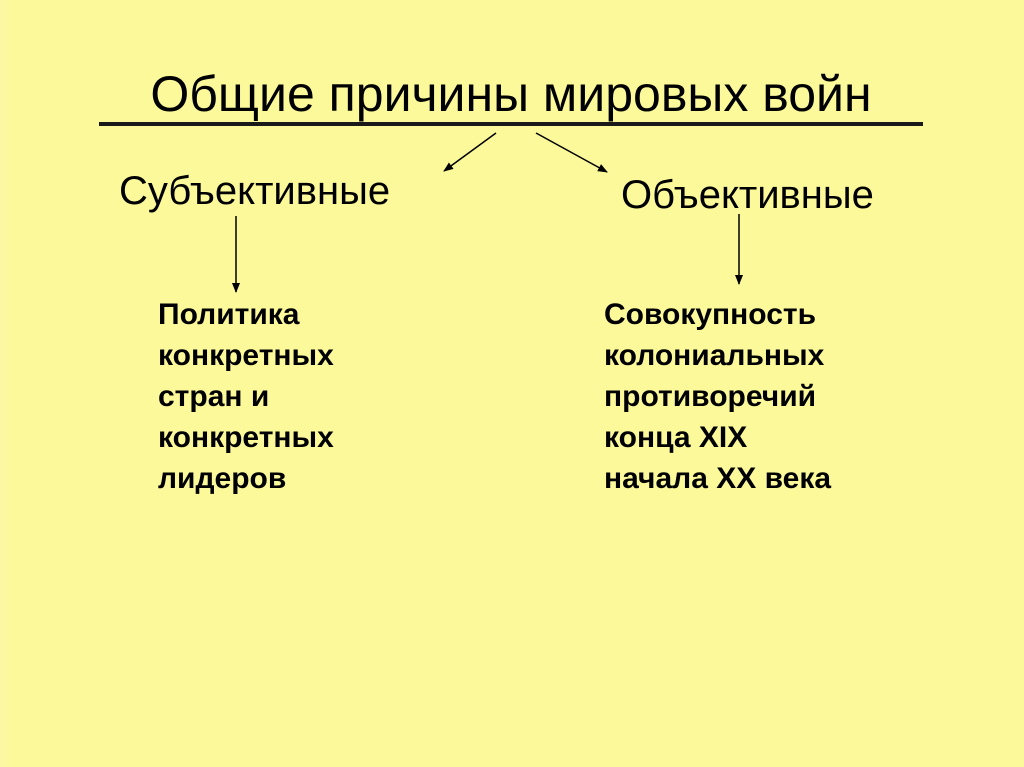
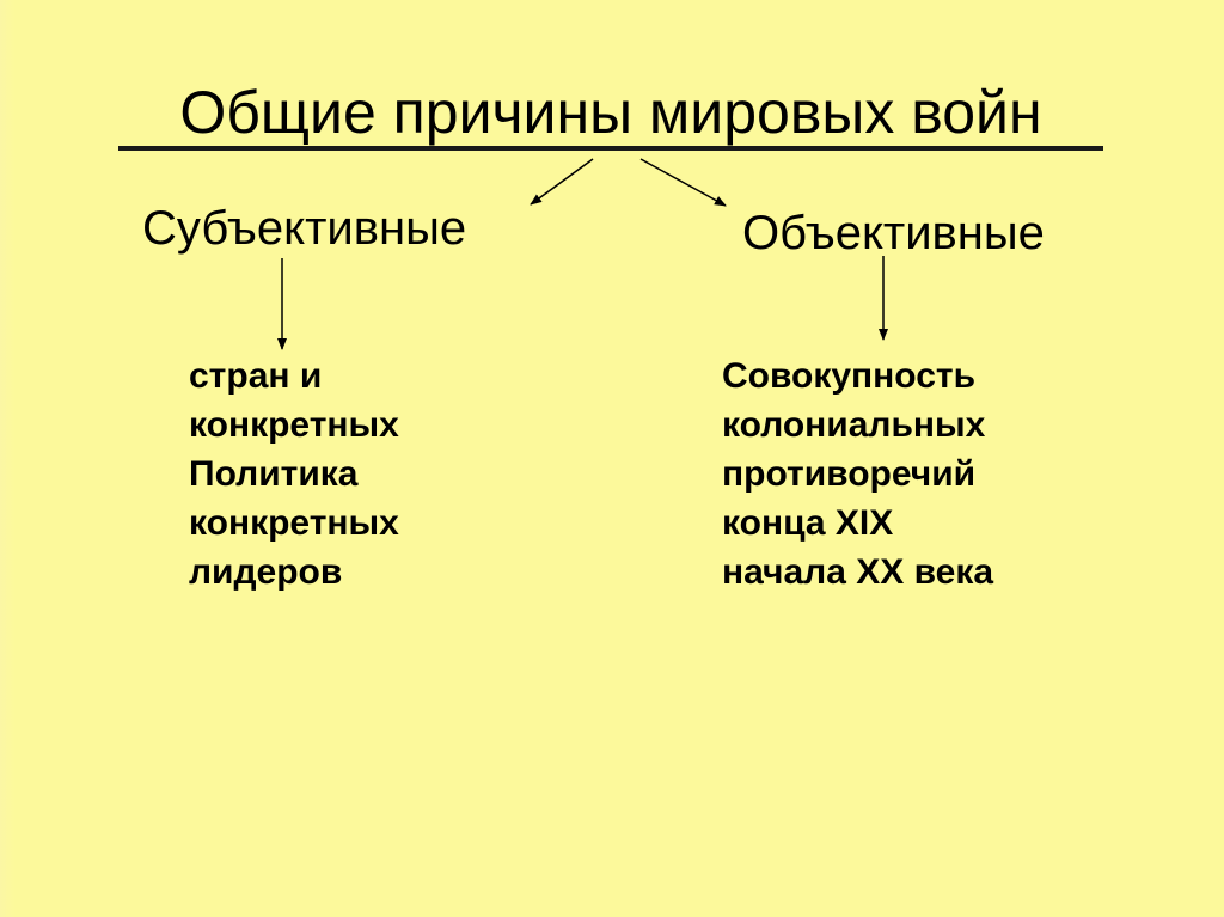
  Общие причины мировых войн
  Субъективные
  Объективные
- Политика
+ стран и
  конкретных
- стран и
+ Политика
  конкретных
  лидеров
  Совокупность
  колониальных
  противоречий
  конца XIX
  начала XX века
